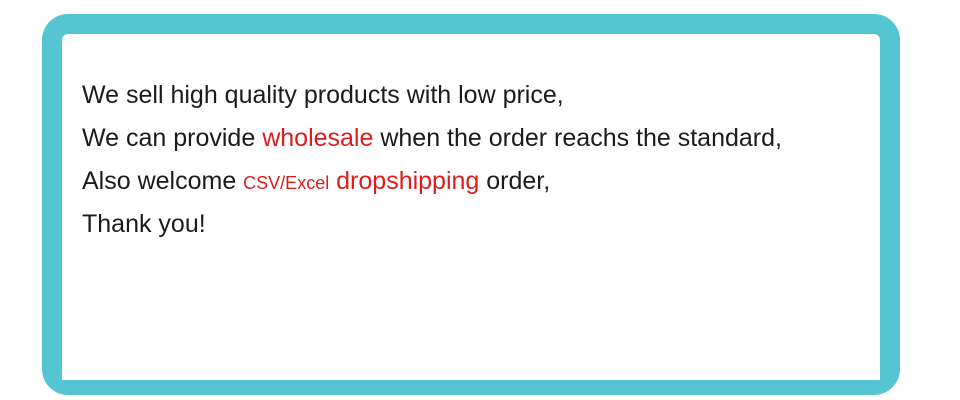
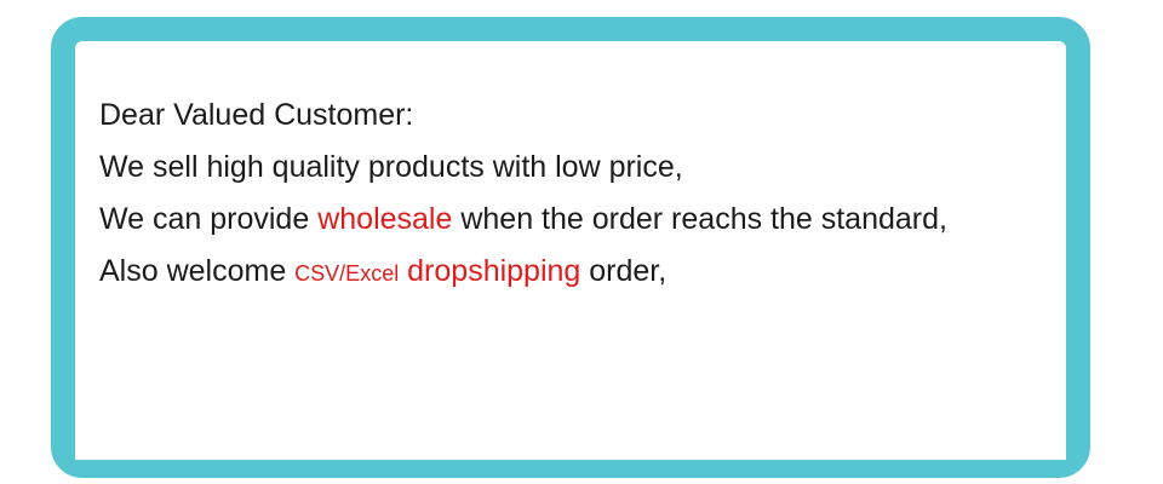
+ Dear Valued Customer:
  We sell high quality products with low price,
  We can provide wholesale when the order reachs the standard,
  Also welcome CSV/Excel dropshipping order,
- Thank you!
